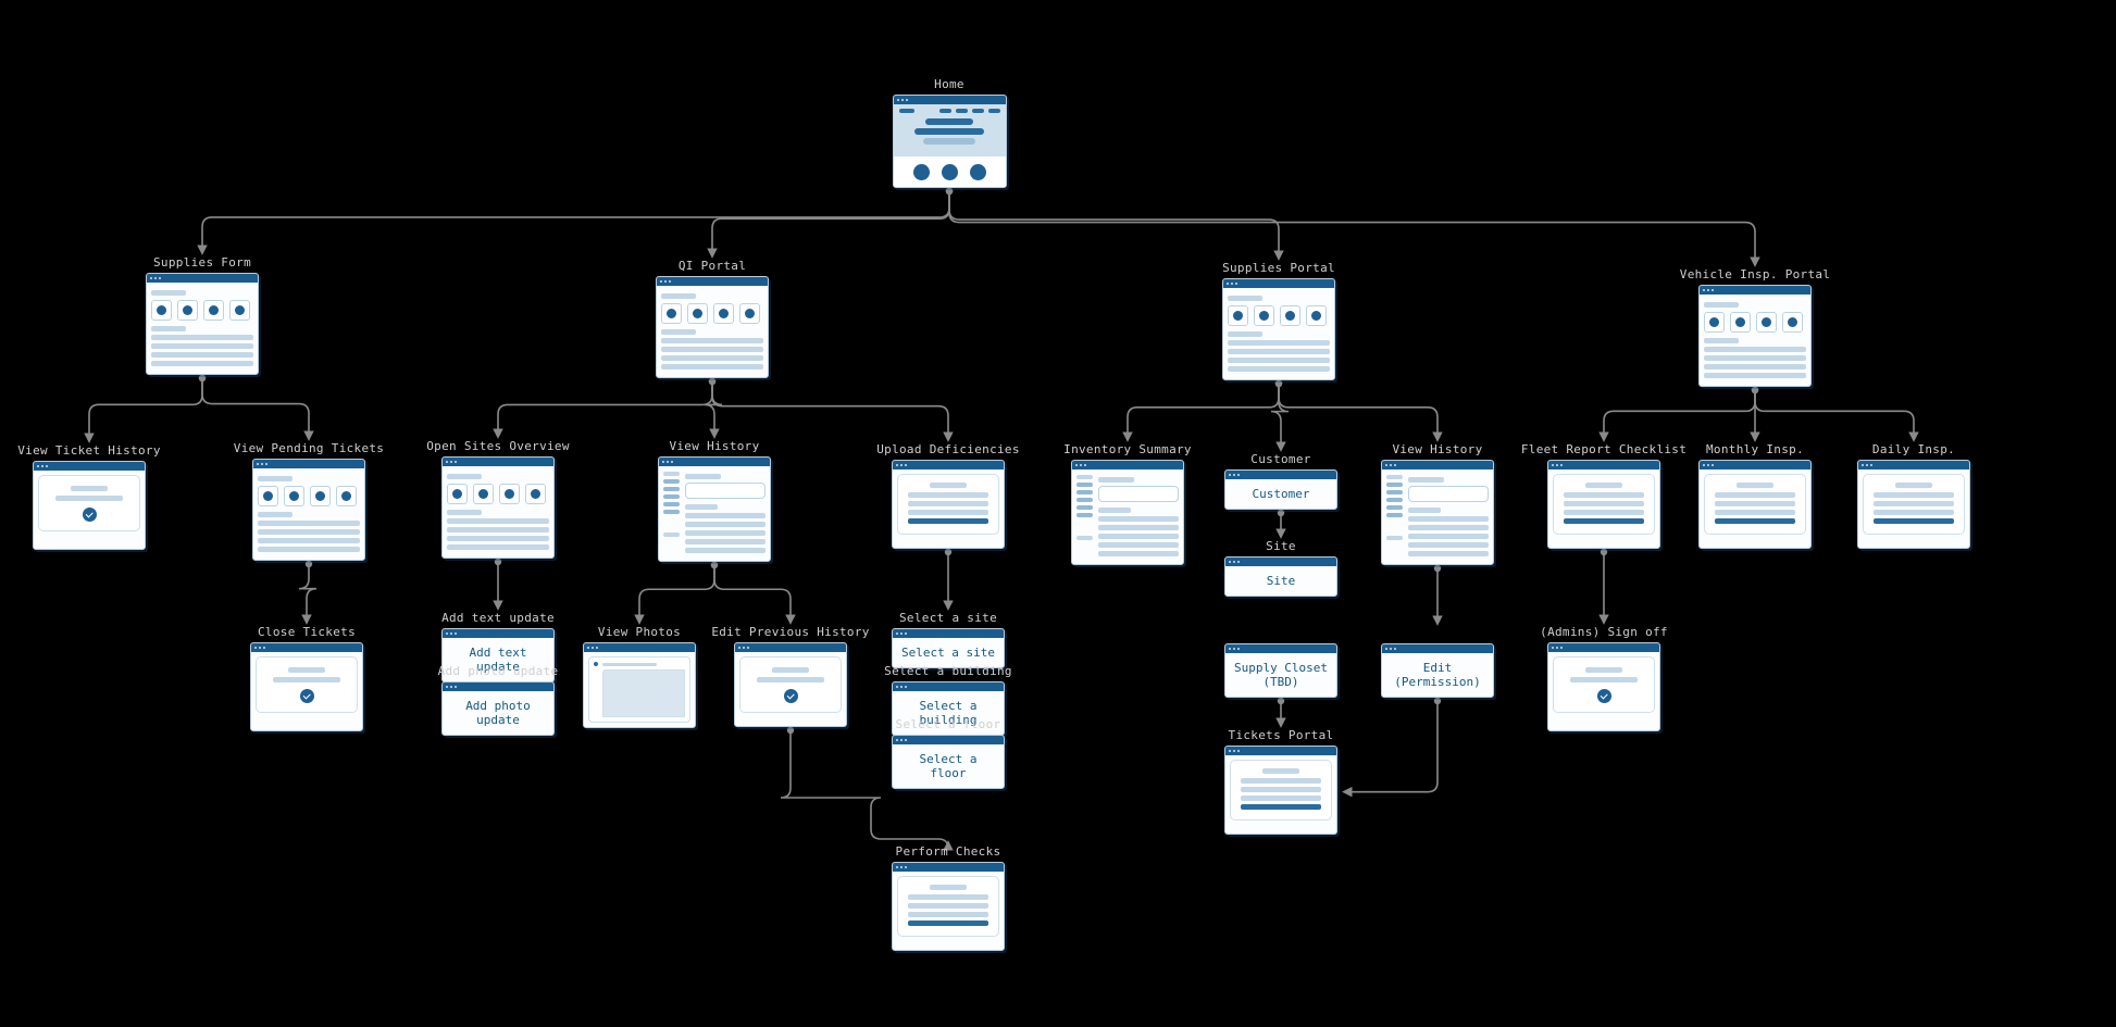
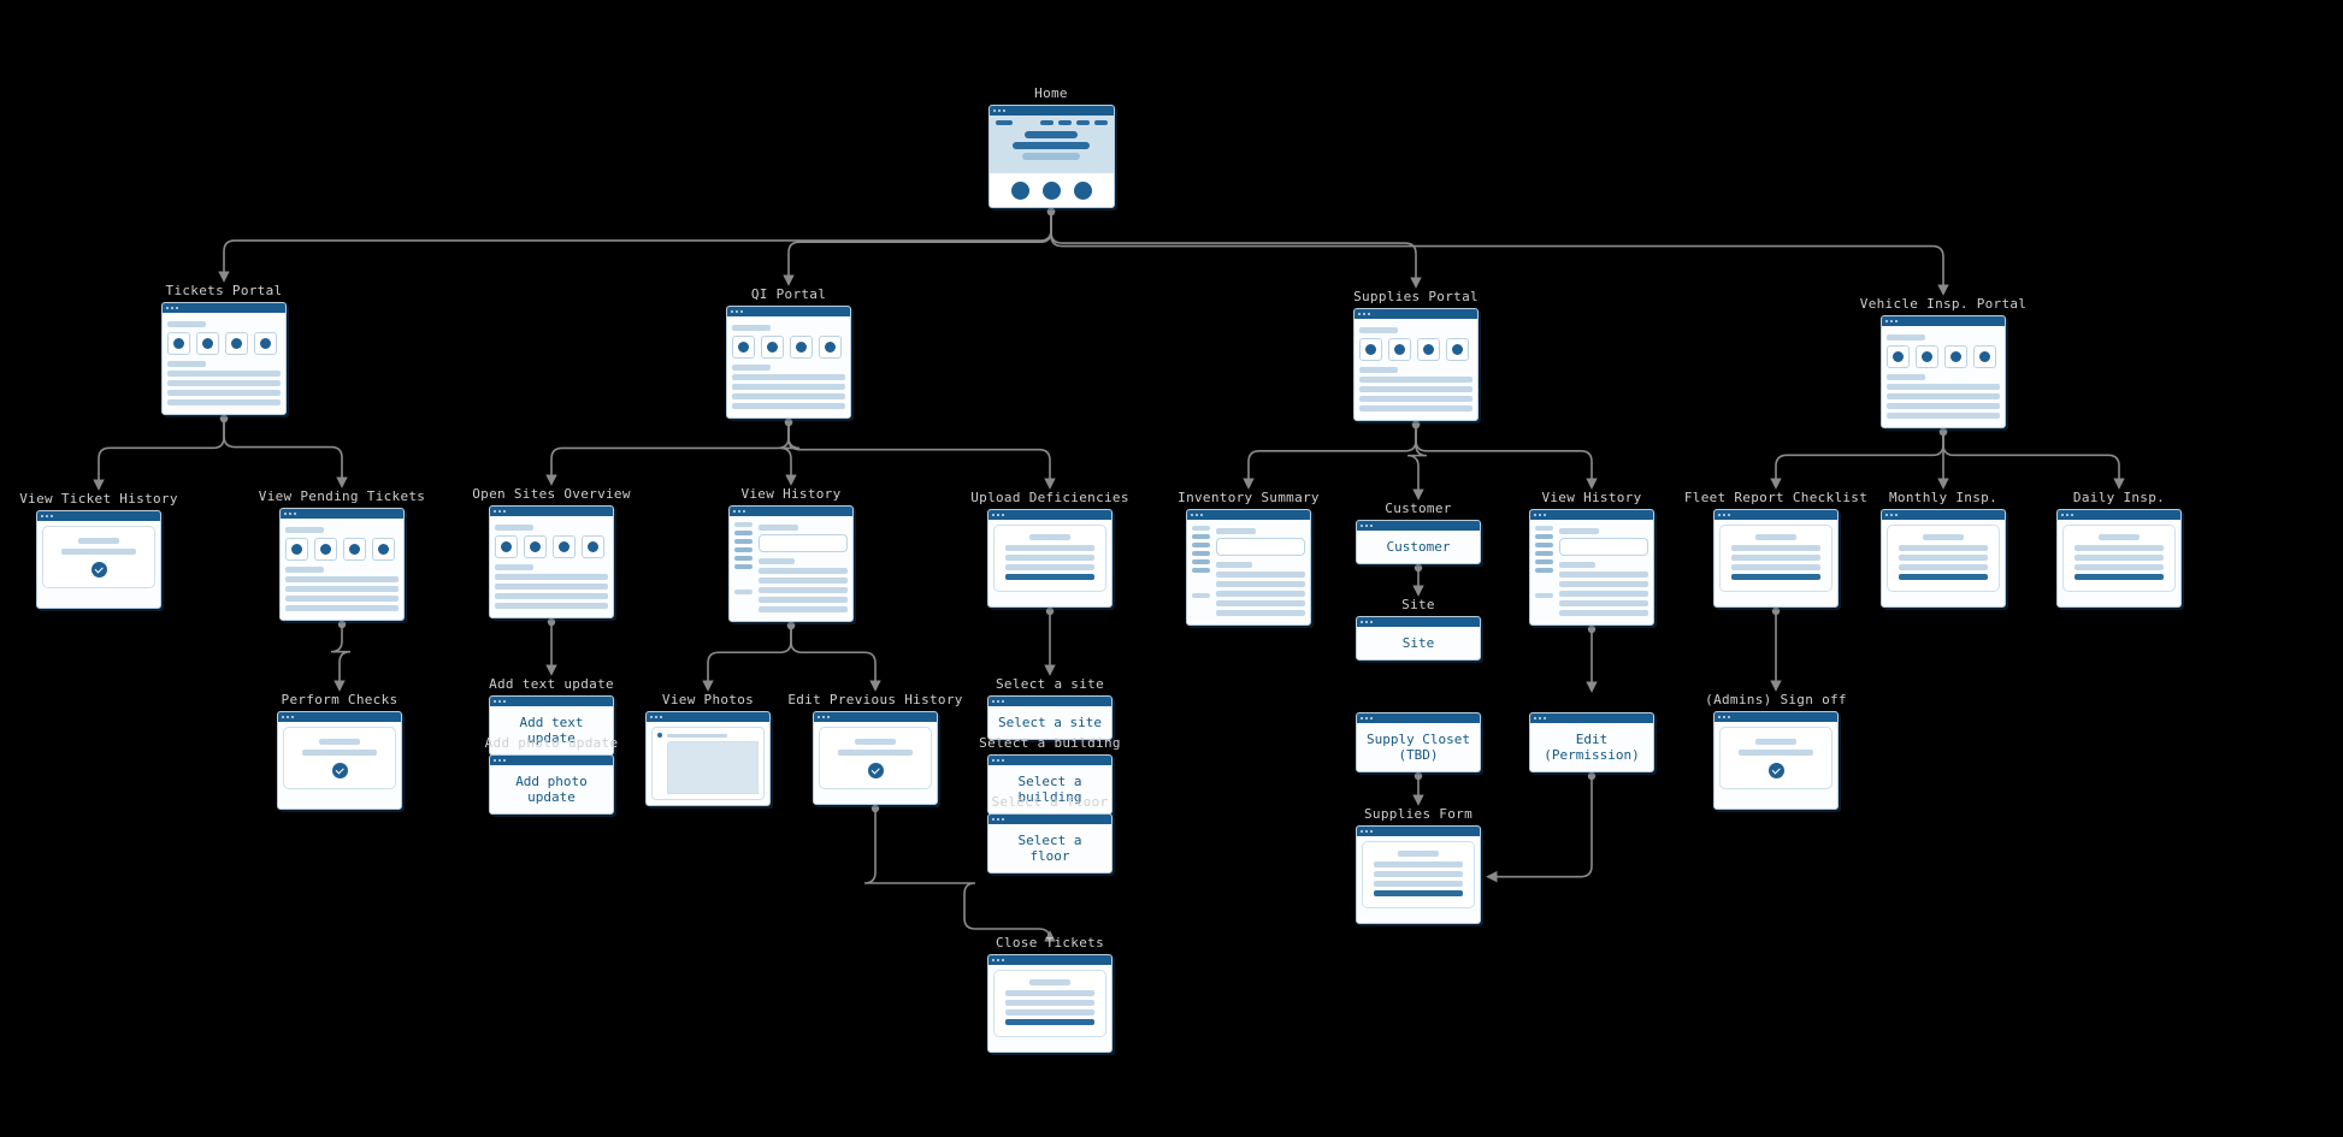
  Home
- Supplies Form
+ Tickets Portal
  QI Portal
  Supplies Portal
  Vehicle Insp. Portal
  View Ticket History
  View Pending Tickets
- Close Tickets
+ Perform Checks
  Open Sites Overview
  Add text update
  Add text update
  Add photo update
  Add photo update
  View History
  View Photos
  Edit Previous History
  Upload Deficiencies
  Select a site
  Select a site
  Select a building
  Select a building
  Select a floor
  Select a floor
- Perform Checks
+ Close Tickets
  Inventory Summary
  Customer
  Customer
  Site
  Site
  Supply Closet
  (TBD)
- Tickets Portal
+ Supplies Form
  View History
  Edit (Permission)
  Fleet Report Checklist
  (Admins) Sign off
  Monthly Insp.
  Daily Insp.
